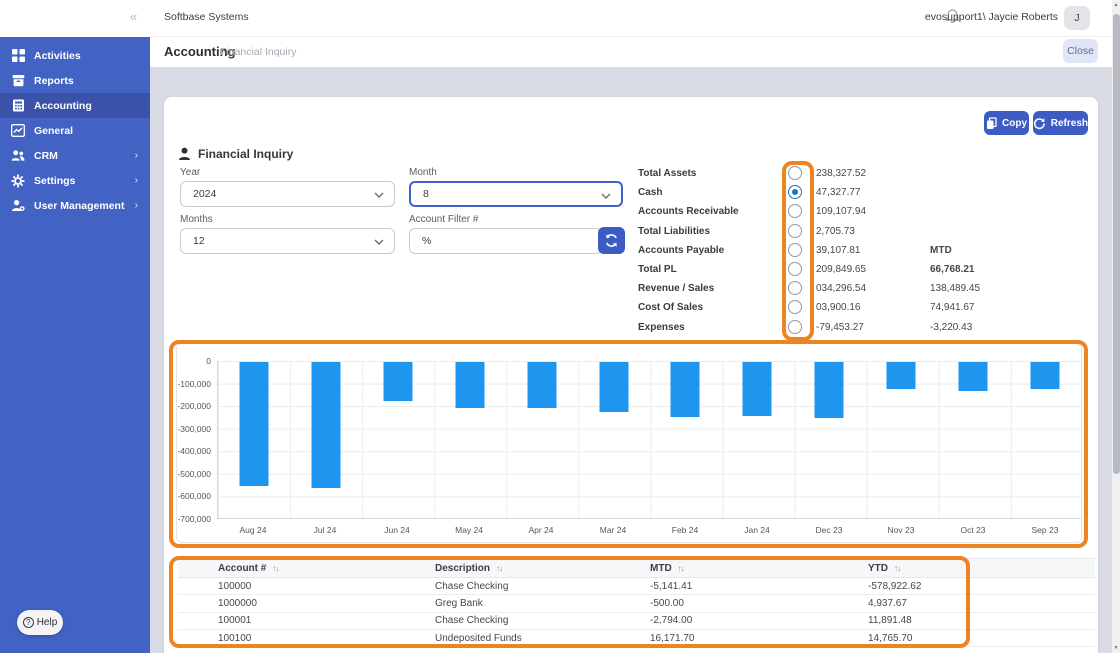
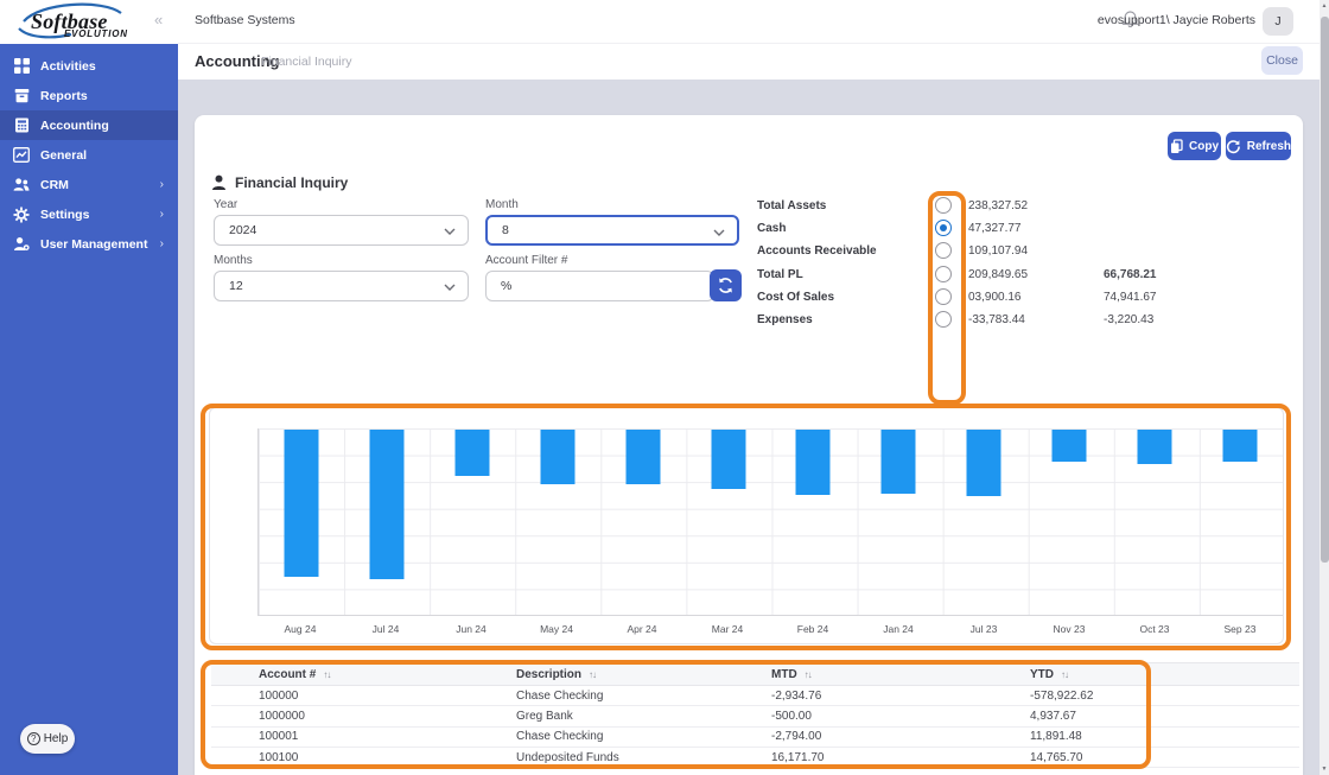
+ Softbase
+ EVOLUTION
  «
  Activities
  Reports
  Accounting
  General
  CRM
  ›
  Settings
  ›
  User Management
  ›
  ?
  Help
  Softbase Systems
  evosupport1\ Jaycie Roberts
  J
  Accounting
  Financial Inquiry
  Close
  Copy
  Refresh
  Financial Inquiry
  Year
  2024
  Month
  8
  Months
  12
  Account Filter #
  %
  Total Assets
  238,327.52
  Cash
  47,327.77
  Accounts Receivable
  109,107.94
- Total Liabilities
- 2,705.73
- Accounts Payable
- 39,107.81
- MTD
  Total PL
  209,849.65
  66,768.21
- Revenue / Sales
- 034,296.54
- 138,489.45
  Cost Of Sales
  03,900.16
  74,941.67
  Expenses
- -79,453.27
+ -33,783.44
  -3,220.43
- 0
- -100,000
- -200,000
- -300,000
- -400,000
- -500,000
- -600,000
- -700,000
  Aug 24
  Jul 24
  Jun 24
  May 24
  Apr 24
  Mar 24
  Feb 24
  Jan 24
- Dec 23
+ Jul 23
  Nov 23
  Oct 23
  Sep 23
  Account # ↑↓
  Description ↑↓
  MTD ↑↓
  YTD ↑↓
  100000
  Chase Checking
- -5,141.41
+ -2,934.76
  -578,922.62
  1000000
  Greg Bank
  -500.00
  4,937.67
  100001
  Chase Checking
  -2,794.00
  11,891.48
  100100
  Undeposited Funds
  16,171.70
  14,765.70
